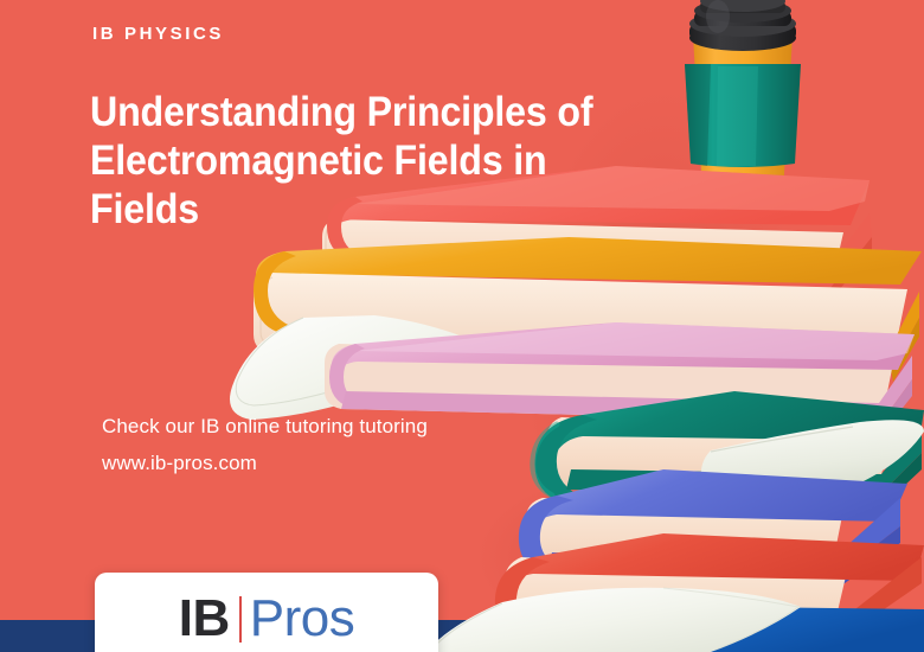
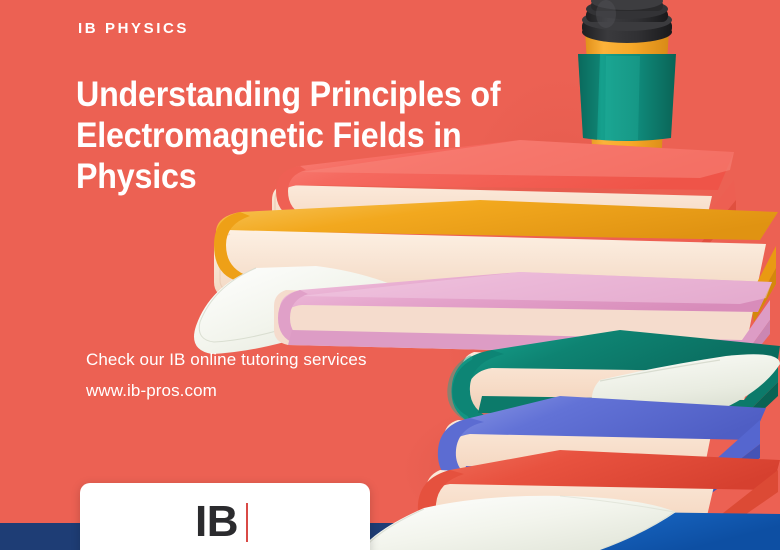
  IB PHYSICS
- Understanding Principles of Electromagnetic Fields in Fields
+ Understanding Principles of Electromagnetic Fields in Physics
- Check our IB online tutoring tutoring
+ Check our IB online tutoring services
  www.ib-pros.com
  IB
- Pros
